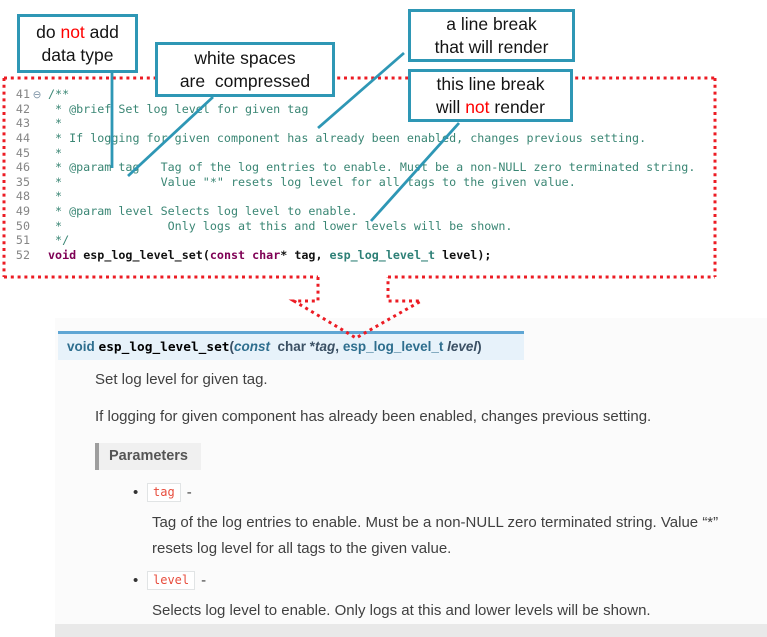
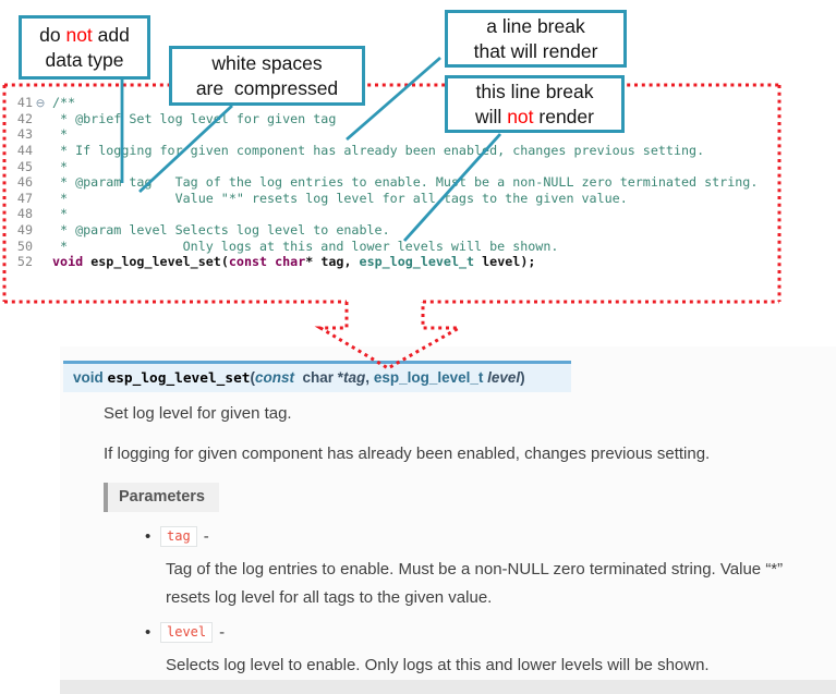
  41 ⊖ /**
  42 * @brief Set log levl for given tag
  43 *
  44 * If logging for given component has already been enabld, changes previous setting.
  45 *
  46 * @param ta Tag of the log entries to enable. Must be a non-NULL zero terminated string.
- 35 * Value "*" resets log level for all tags to the given value.
+ 47 * Value "*" resets log level for all tags to the given value.
  48 *
  49 * @param level Selects log level to enable.
  50 * Only logs at this and lower levels will be shown.
- 51 */
  52 void esp_log_level_set(const char* tag, esp_log_level_t level);
  do not add
  data type
  white spaces
  are compressed
  a line break
  that will render
  this line break
  will not render
  void esp_log_level_set(const char *tag, esp_log_level_t level)
  Set log level for given tag.
  If logging for given component has already been enabled, changes previous setting.
  Parameters
  •
  tag
  -
  Tag of the log entries to enable. Must be a non-NULL zero terminated string. Value “*” resets log level for all tags to the given value.
  •
  level
  -
  Selects log level to enable. Only logs at this and lower levels will be shown.
